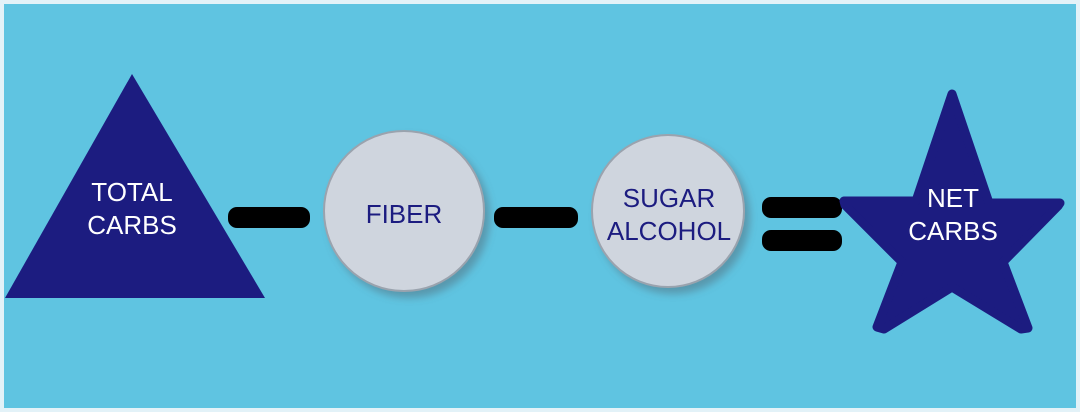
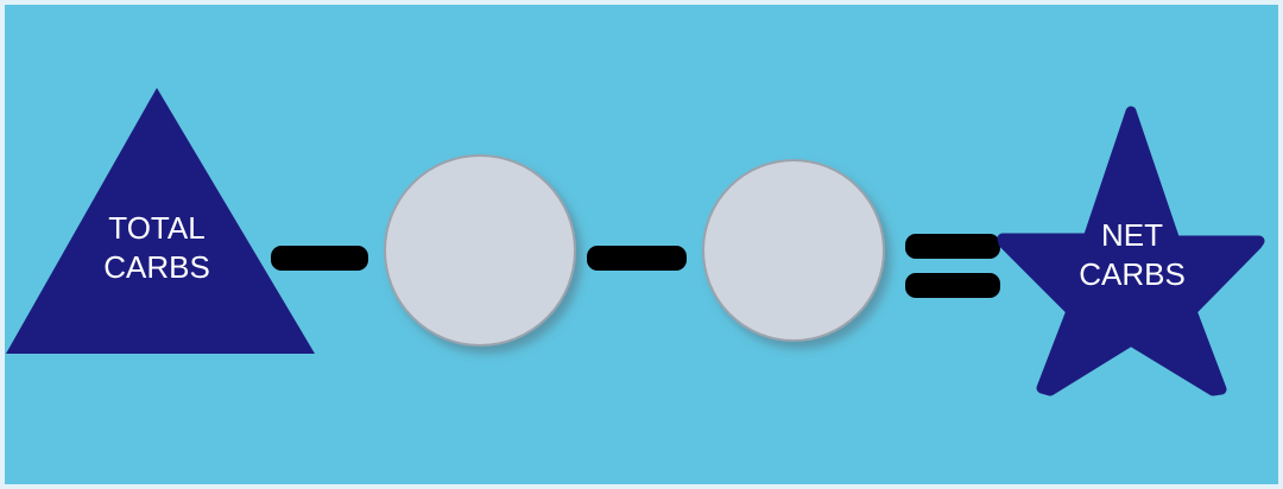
  TOTAL
  CARBS
- FIBER
- SUGAR
- ALCOHOL
  NET
  CARBS
